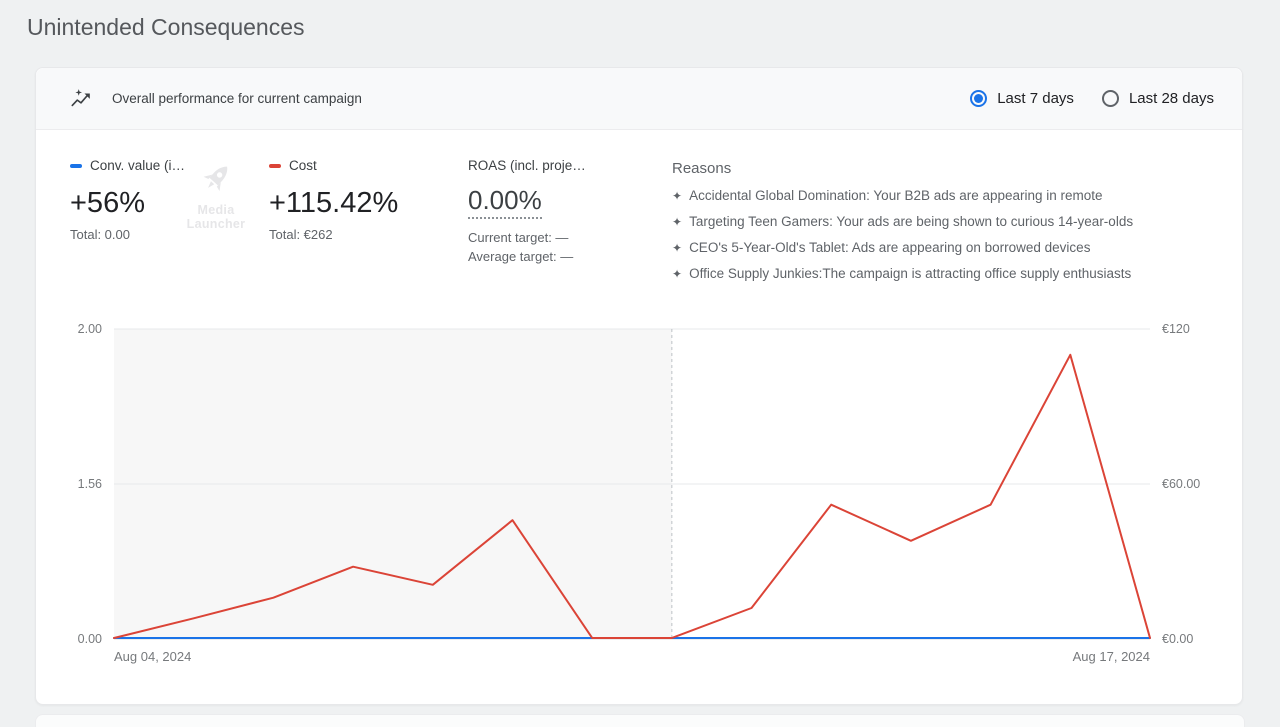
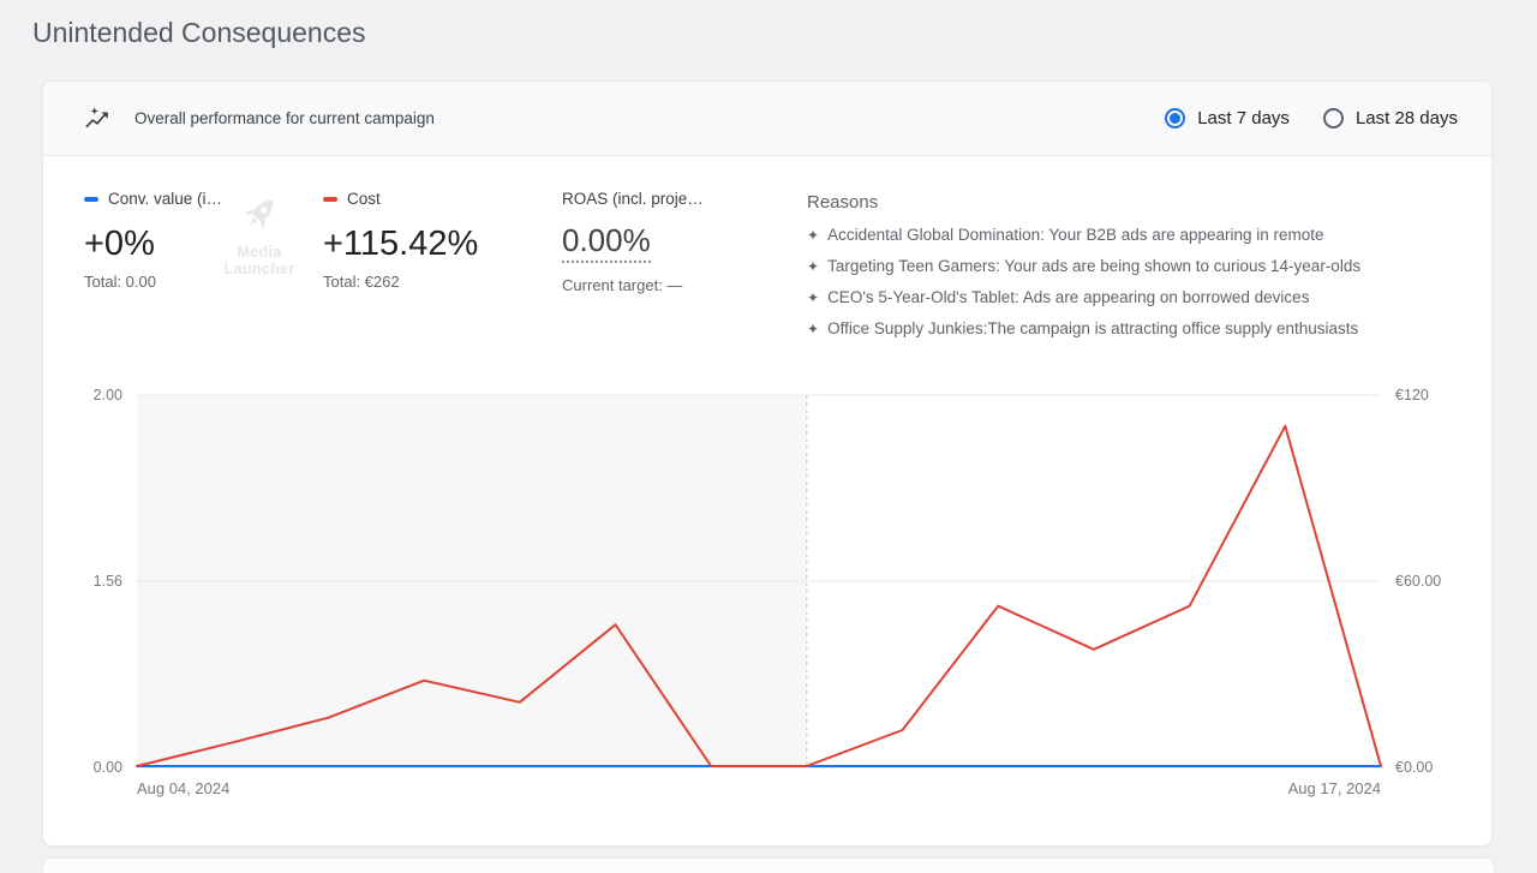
  Unintended Consequences
  Overall performance for current campaign
  Last 7 days
  Last 28 days
  Conv. value (i…
- +56%
+ +0%
  Total: 0.00
  Media
  Launcher
  Cost
  +115.42%
  Total: €262
  ROAS (incl. proje…
  0.00%
  Current target: —
- Average target: —
  Reasons
  ✦ Accidental Global Domination: Your B2B ads are appearing in remote
  ✦ Targeting Teen Gamers: Your ads are being shown to curious 14-year-olds
  ✦ CEO's 5-Year-Old's Tablet: Ads are appearing on borrowed devices
  ✦ Office Supply Junkies:The campaign is attracting office supply enthusiasts
  2.00
  1.56
  0.00
  €120
  €60.00
  €0.00
  Aug 04, 2024
  Aug 17, 2024
